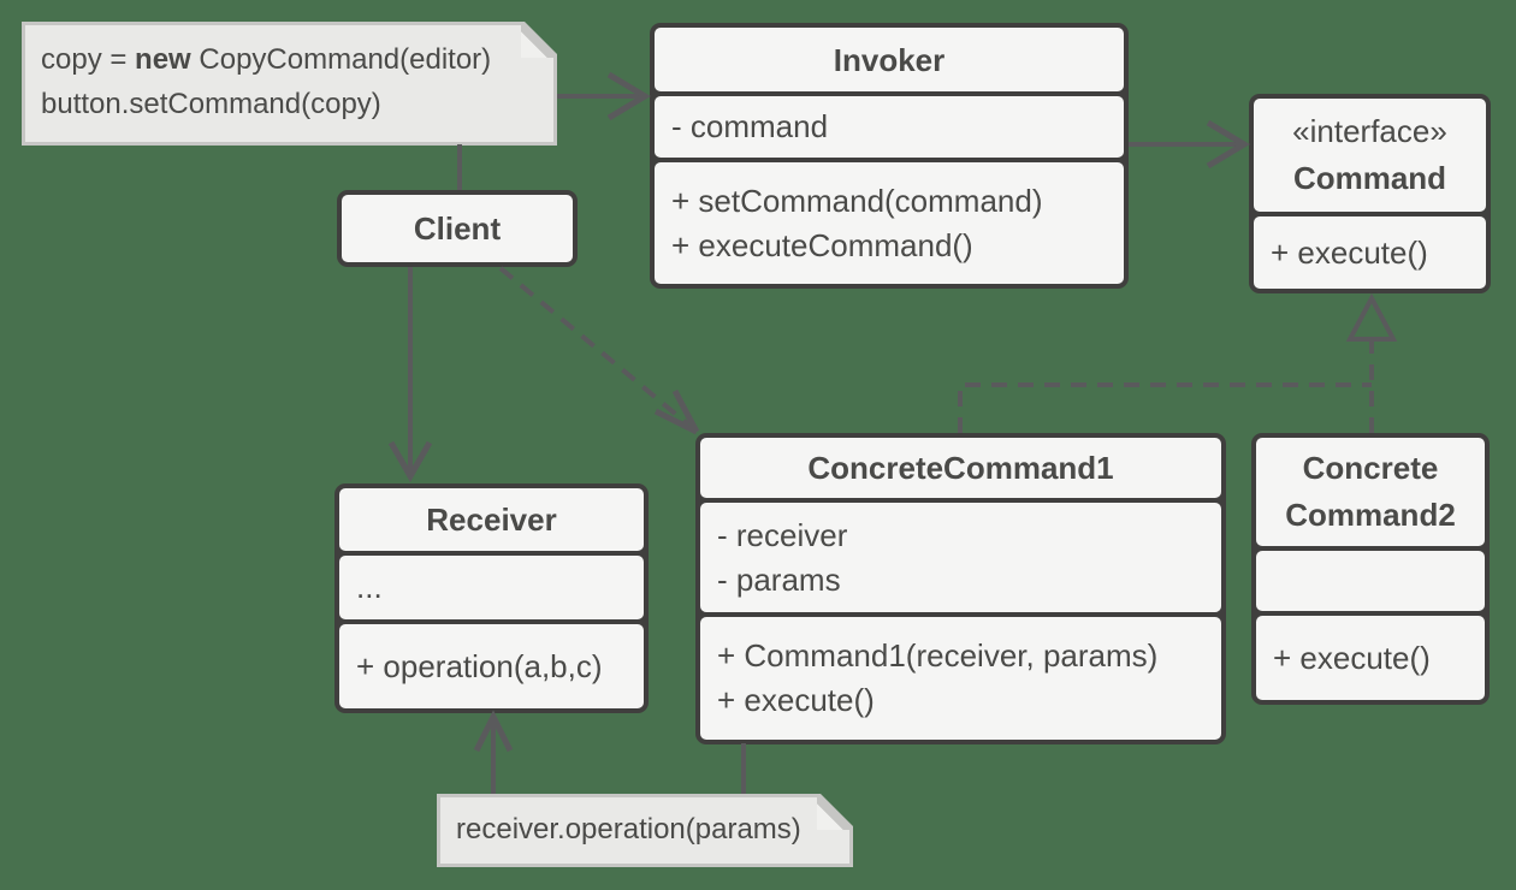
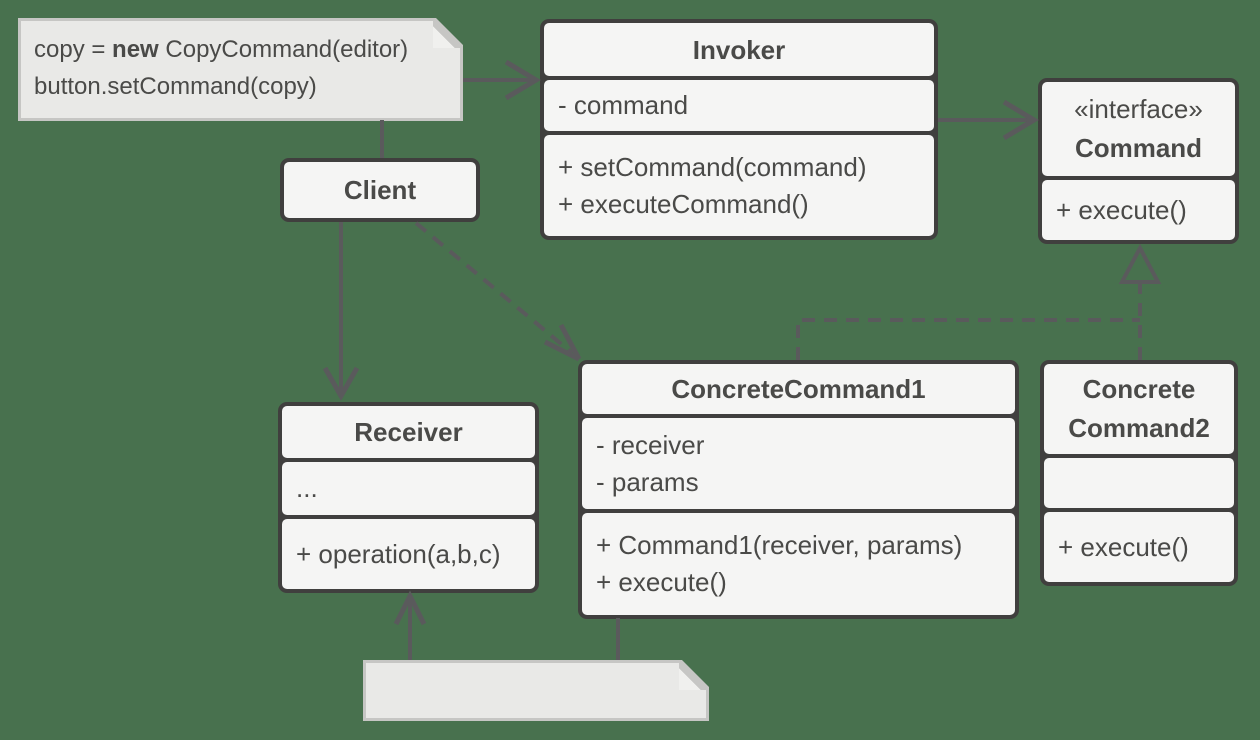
  copy = new CopyCommand(editor)
  button.setCommand(copy)
  Client
  Invoker
  - command
  + setCommand(command)
  + executeCommand()
  «interface»
  Command
  + execute()
  Receiver
  ...
  + operation(a,b,c)
  ConcreteCommand1
  - receiver
  - params
  + Command1(receiver, params)
  + execute()
  Concrete Command2
  + execute()
- receiver.operation(params)
